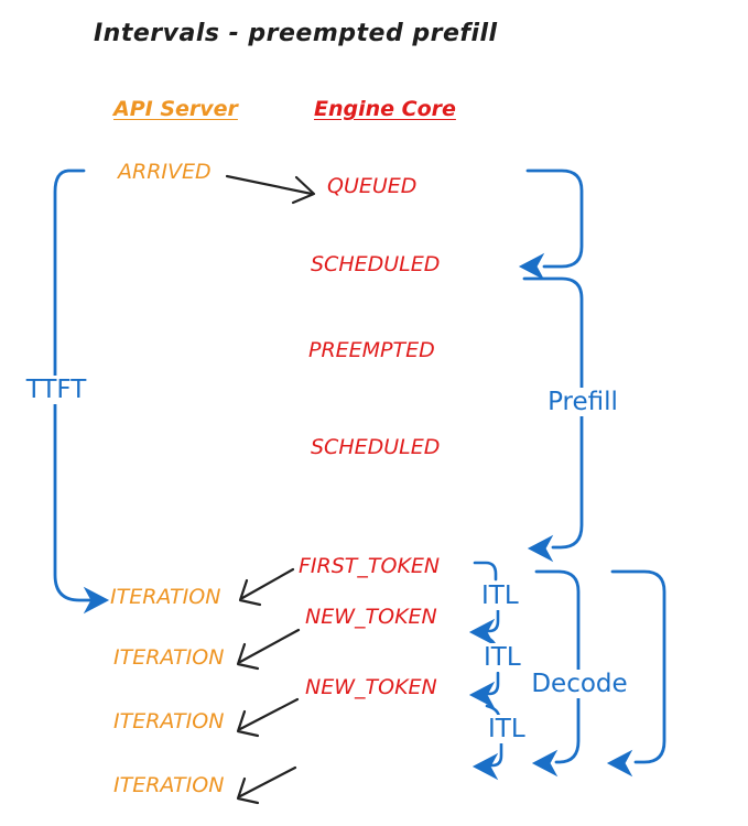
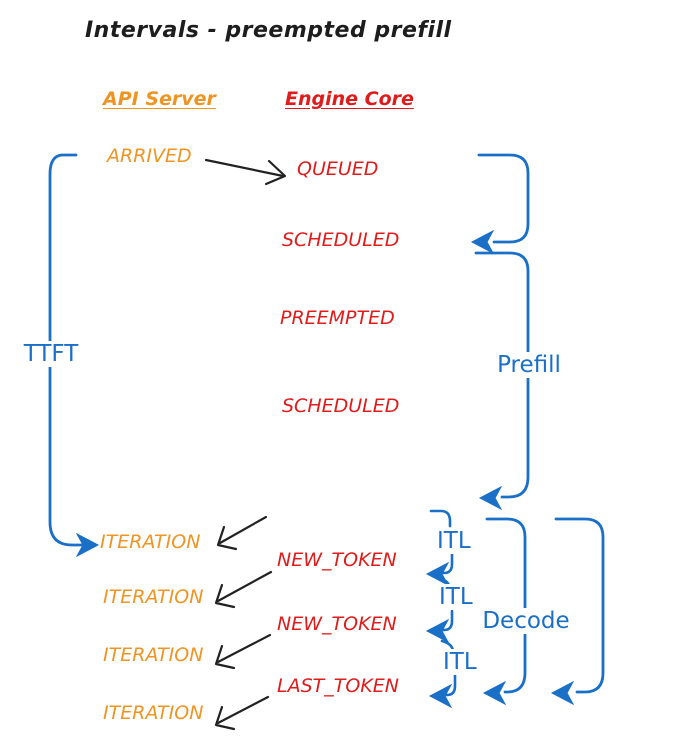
  Intervals - preempted prefill
  API Server
  Engine Core
  ARRIVED
  ITERATION
  ITERATION
  ITERATION
  ITERATION
  QUEUED
  SCHEDULED
  PREEMPTED
  SCHEDULED
- FIRST_TOKEN
  NEW_TOKEN
  NEW_TOKEN
+ LAST_TOKEN
  TTFT
  Prefill
  ITL
  ITL
  ITL
  Decode
